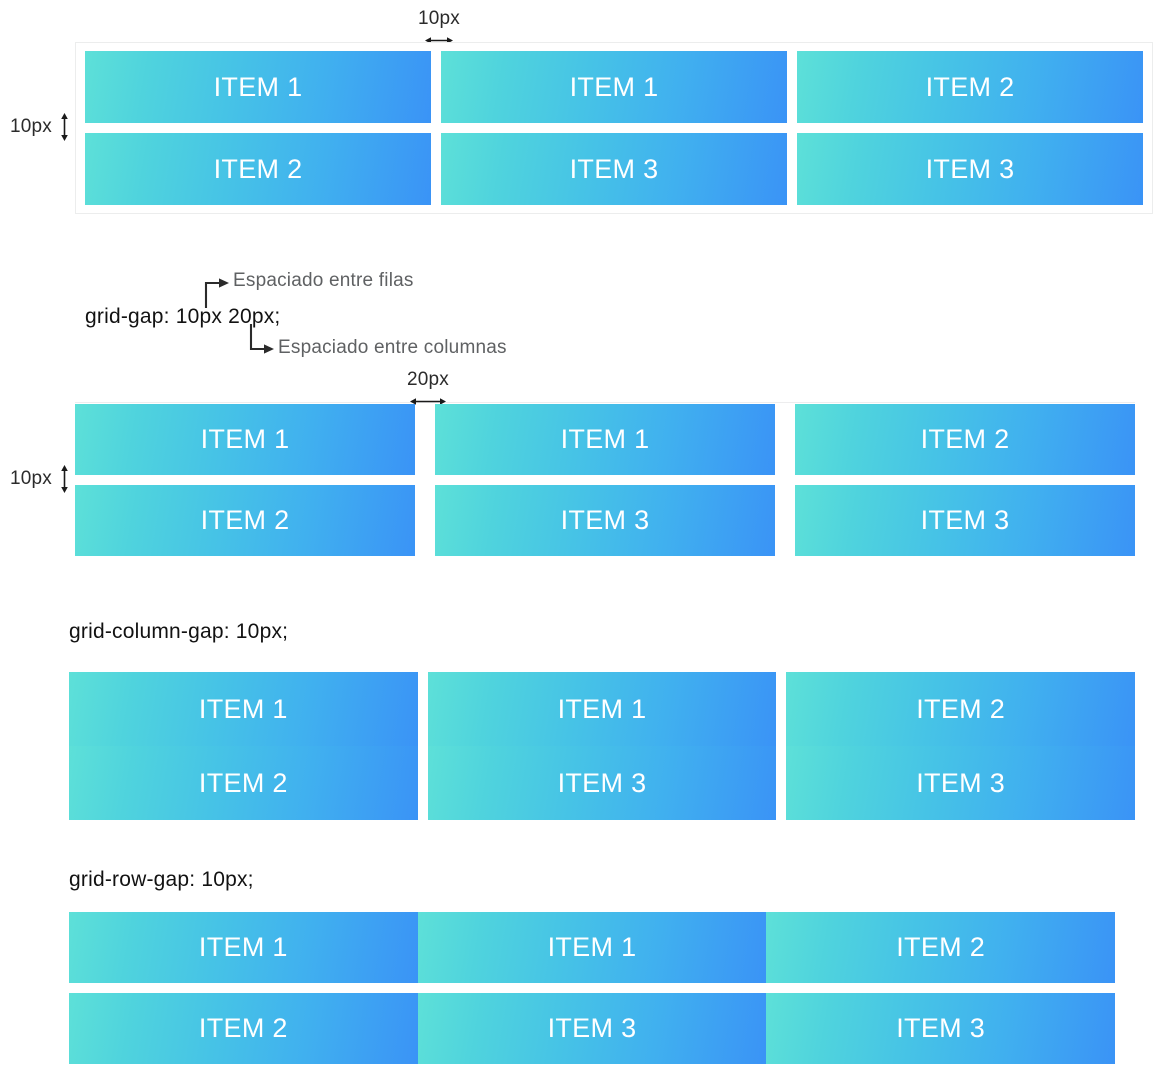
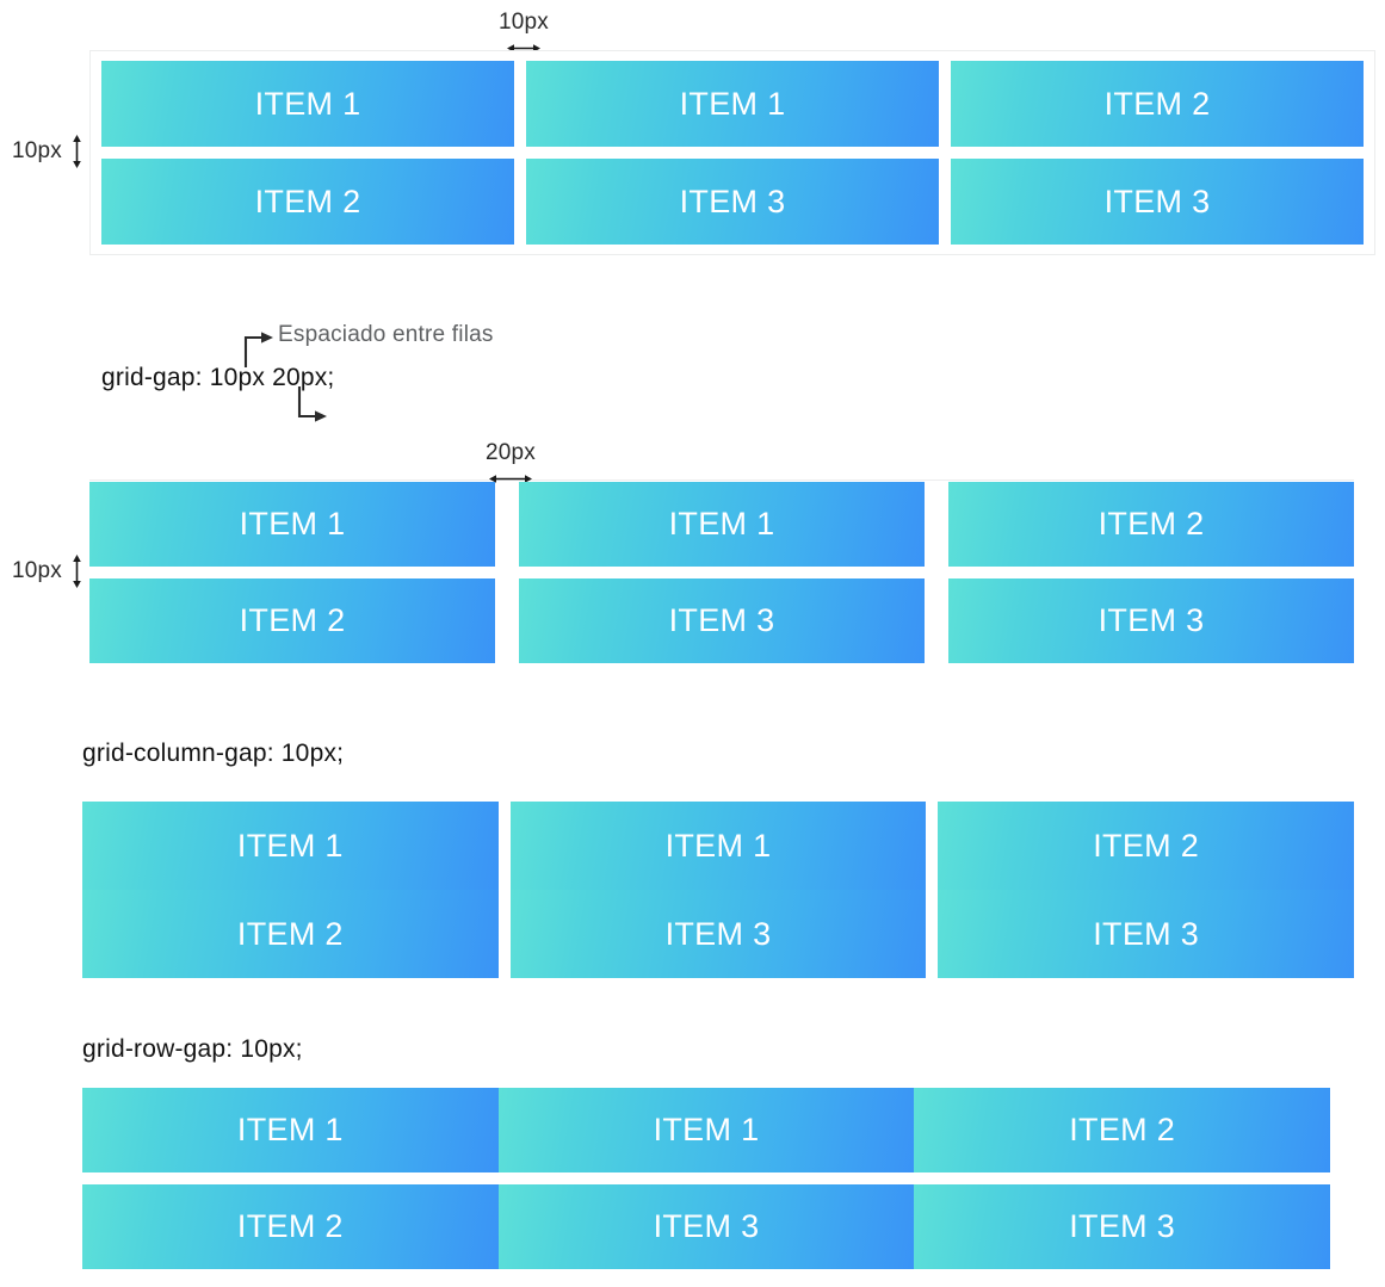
  10px
  10px
  ITEM 1
  ITEM 1
  ITEM 2
  ITEM 2
  ITEM 3
  ITEM 3
  Espaciado entre filas
  grid-gap: 10px 20px;
- Espaciado entre columnas
  20px
  10px
  ITEM 1
  ITEM 1
  ITEM 2
  ITEM 2
  ITEM 3
  ITEM 3
  grid-column-gap: 10px;
  ITEM 1
  ITEM 1
  ITEM 2
  ITEM 2
  ITEM 3
  ITEM 3
  grid-row-gap: 10px;
  ITEM 1
  ITEM 1
  ITEM 2
  ITEM 2
  ITEM 3
  ITEM 3
